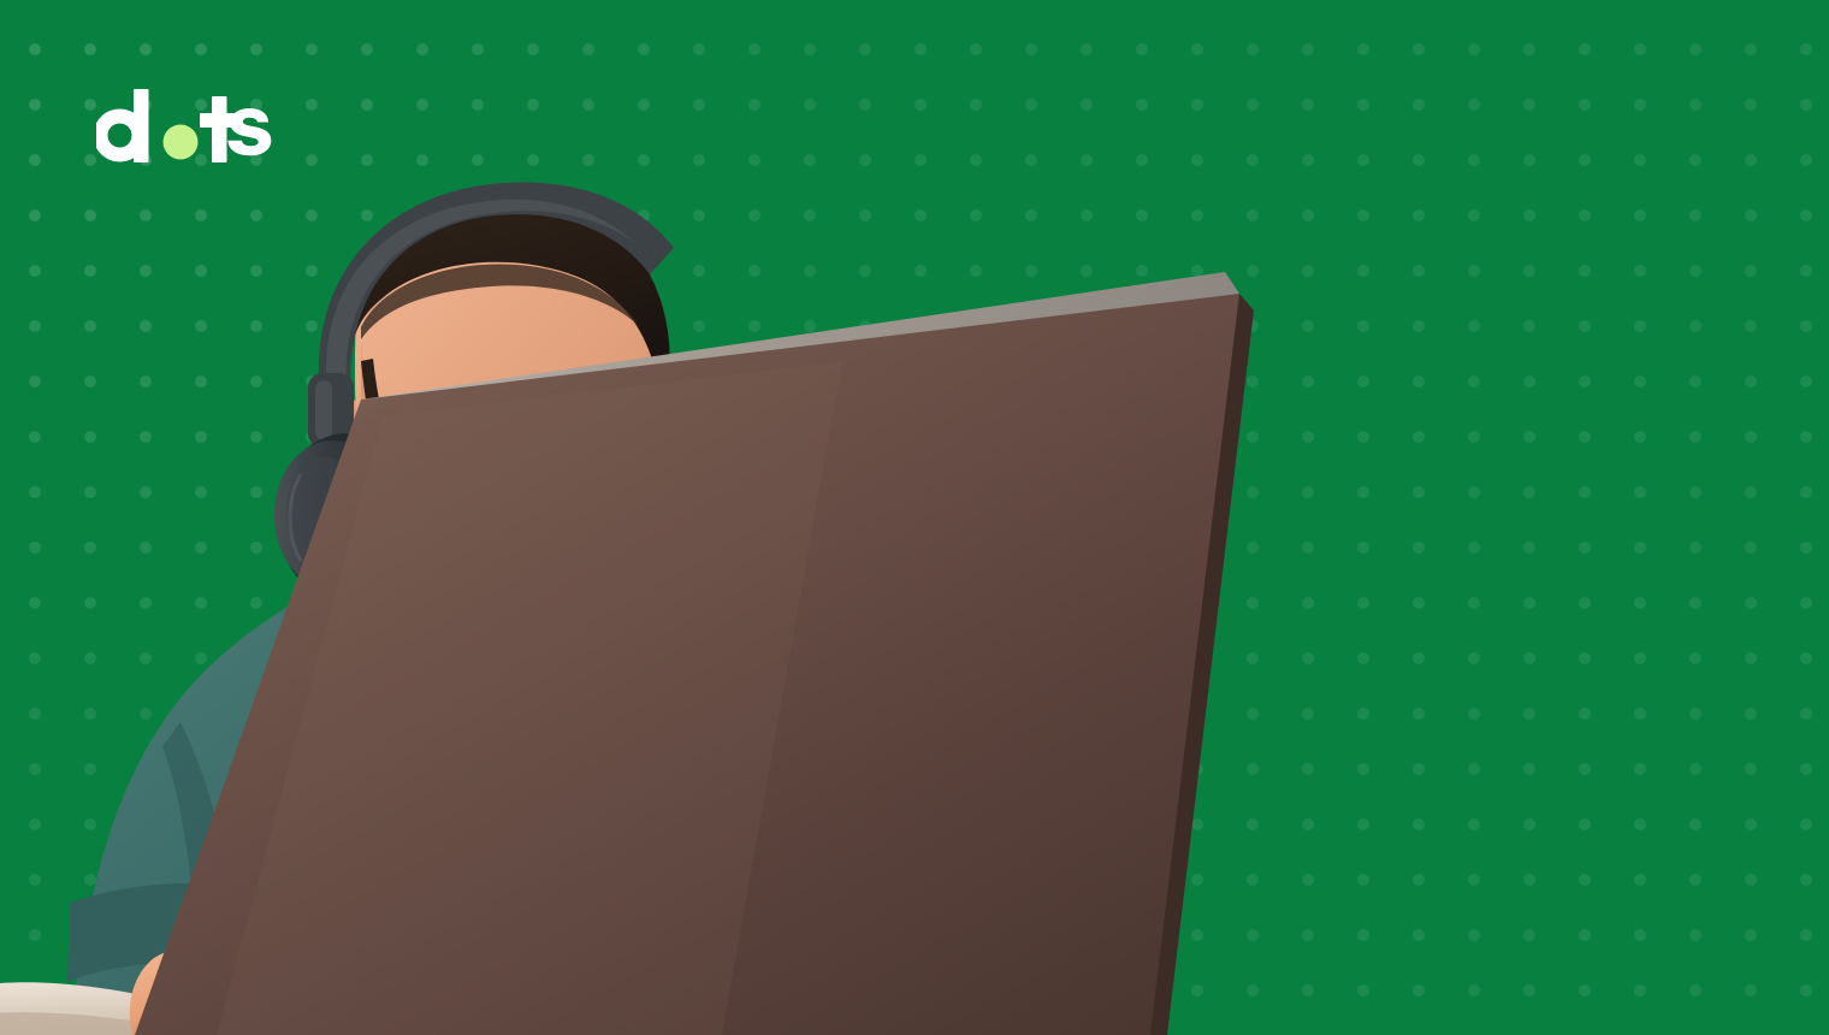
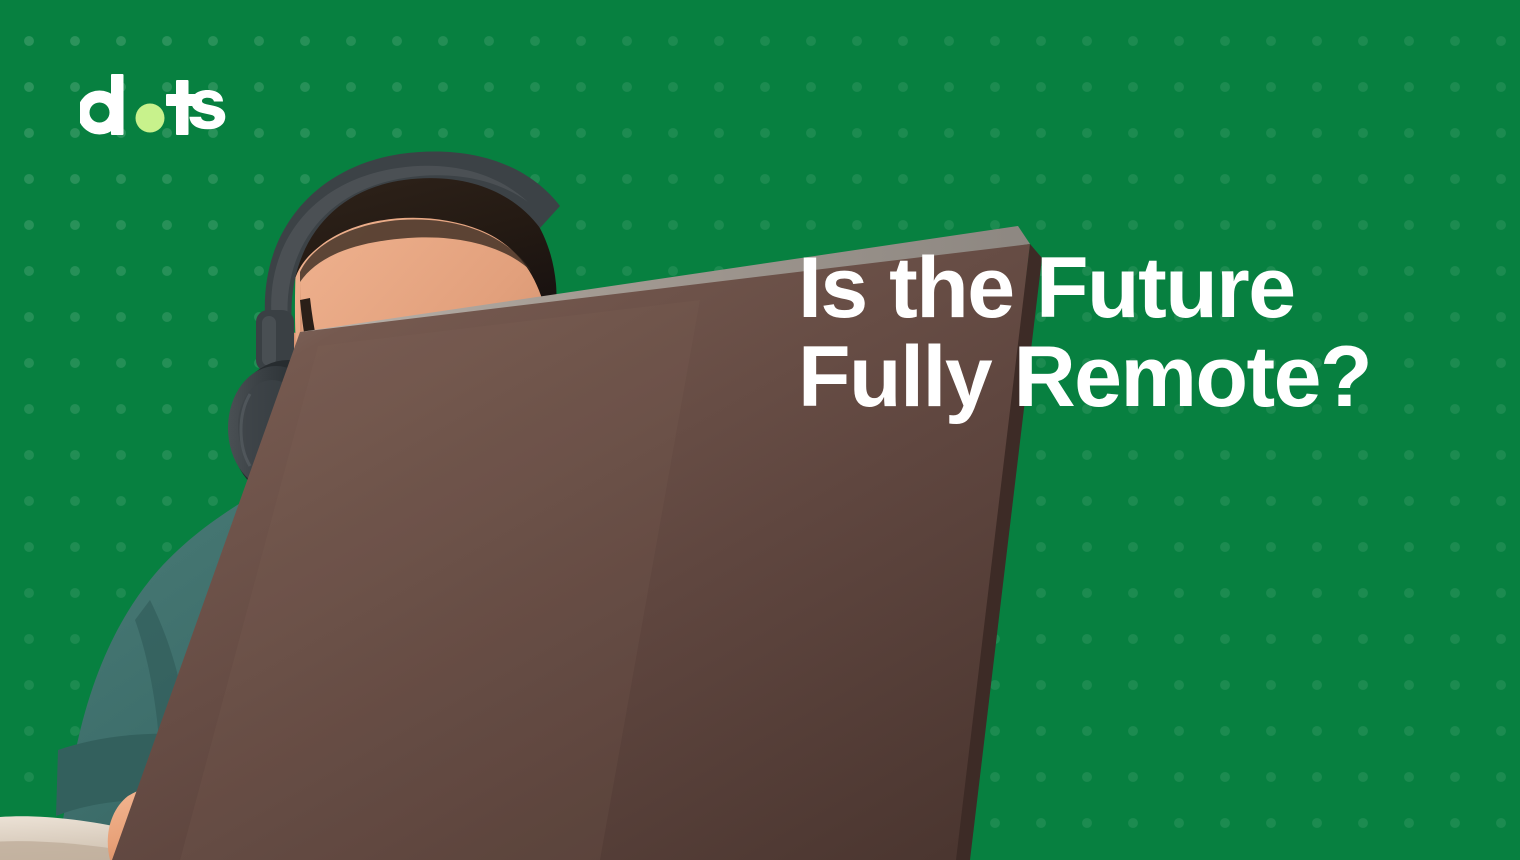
+ Is the Future
+ Fully Remote?
